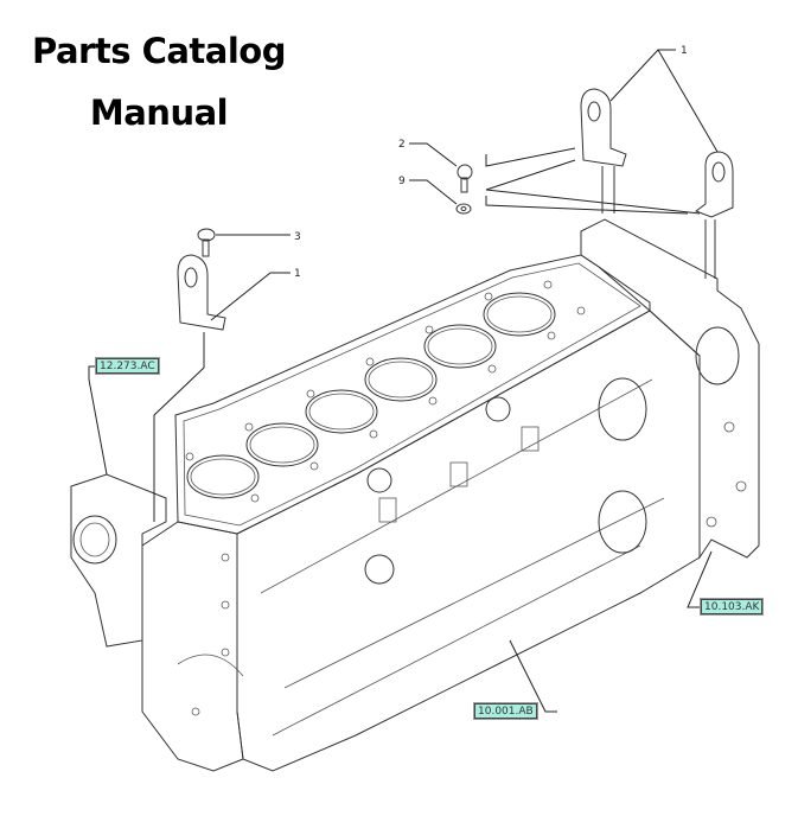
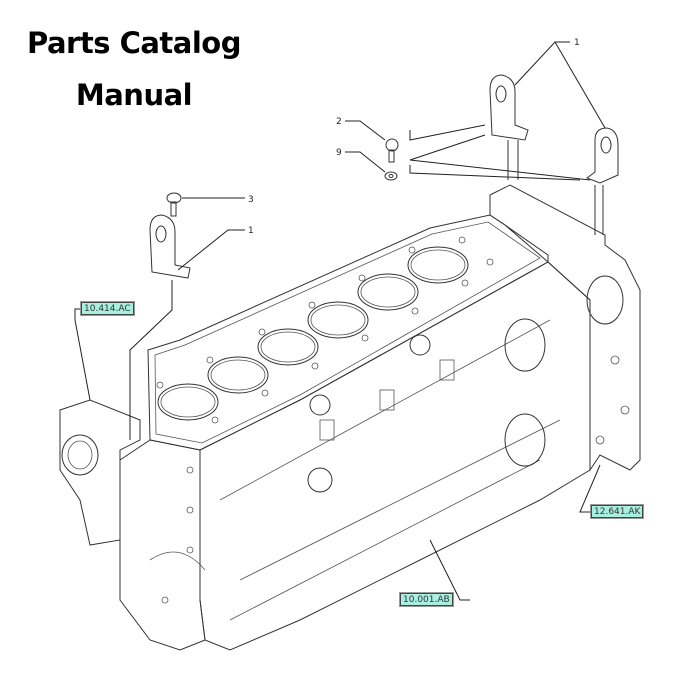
  Parts Catalog
  Manual
  1
  2
  9
  3
  1
- 12.273.AC
+ 10.414.AC
- 10.103.AK
+ 12.641.AK
  10.001.AB
